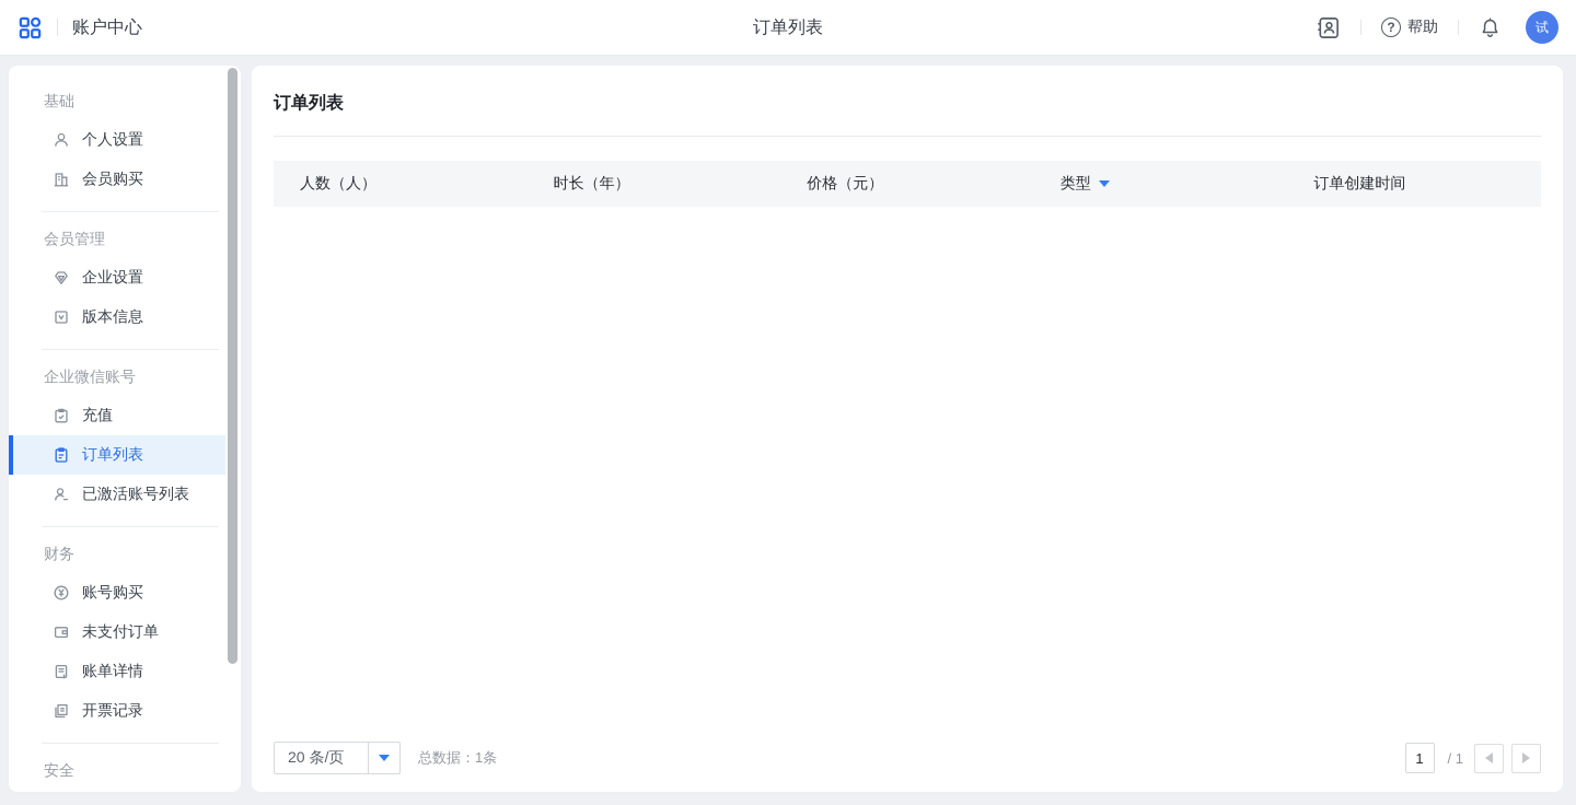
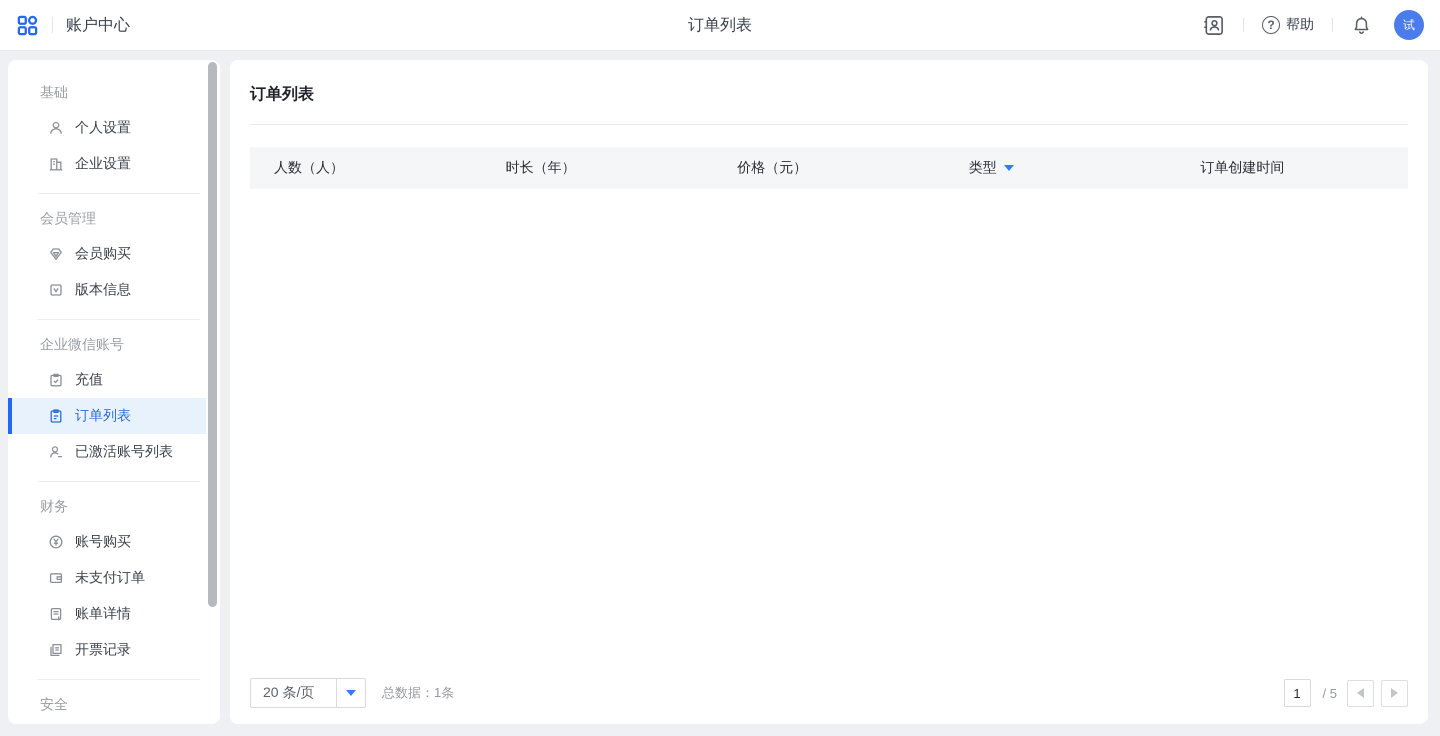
  账户中心
  订单列表
  ?
  帮助
  试
  基础
  个人设置
- 会员购买
+ 企业设置
  会员管理
- 企业设置
+ 会员购买
  版本信息
  企业微信账号
  充值
  订单列表
  已激活账号列表
  财务
  账号购买
  未支付订单
  账单详情
  开票记录
  安全
  订单列表
  人数（人）
  时长（年）
  价格（元）
  类型
  订单创建时间
  20 条/页
  总数据：1条
  1
- / 1
+ / 5
